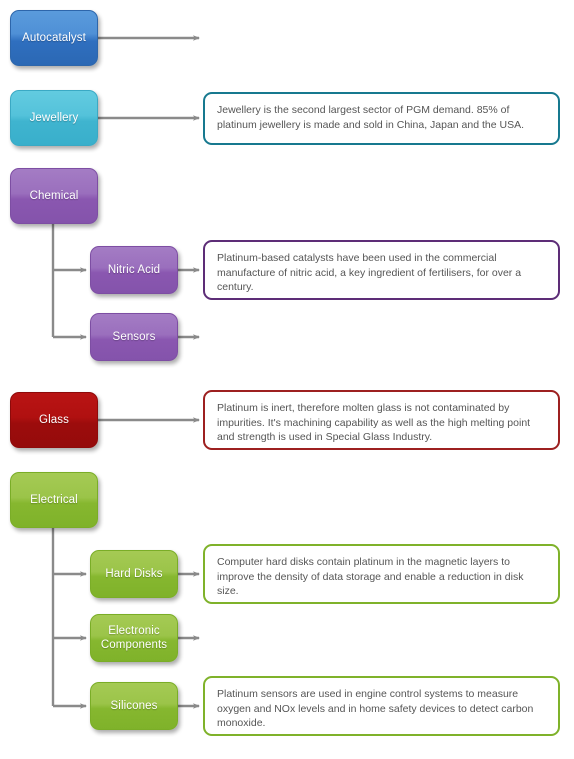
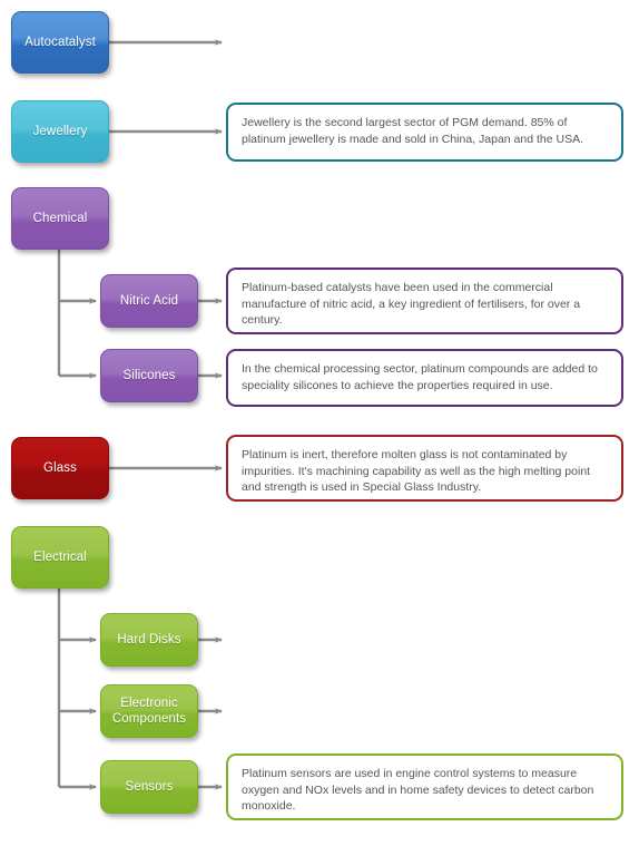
  Autocatalyst
  Jewellery
  Jewellery is the second largest sector of PGM demand. 85% of platinum jewellery is made and sold in China, Japan and the USA.
  Chemical
  Nitric Acid
  Platinum-based catalysts have been used in the commercial manufacture of nitric acid, a key ingredient of fertilisers, for over a century.
- Sensors
+ Silicones
+ In the chemical processing sector, platinum compounds are added to speciality silicones to achieve the properties required in use.
  Glass
  Platinum is inert, therefore molten glass is not contaminated by impurities. It's machining capability as well as the high melting point and strength is used in Special Glass Industry.
  Electrical
  Hard Disks
- Computer hard disks contain platinum in the magnetic layers to improve the density of data storage and enable a reduction in disk size.
  Electronic Components
- Silicones
+ Sensors
  Platinum sensors are used in engine control systems to measure oxygen and NOx levels and in home safety devices to detect carbon monoxide.
